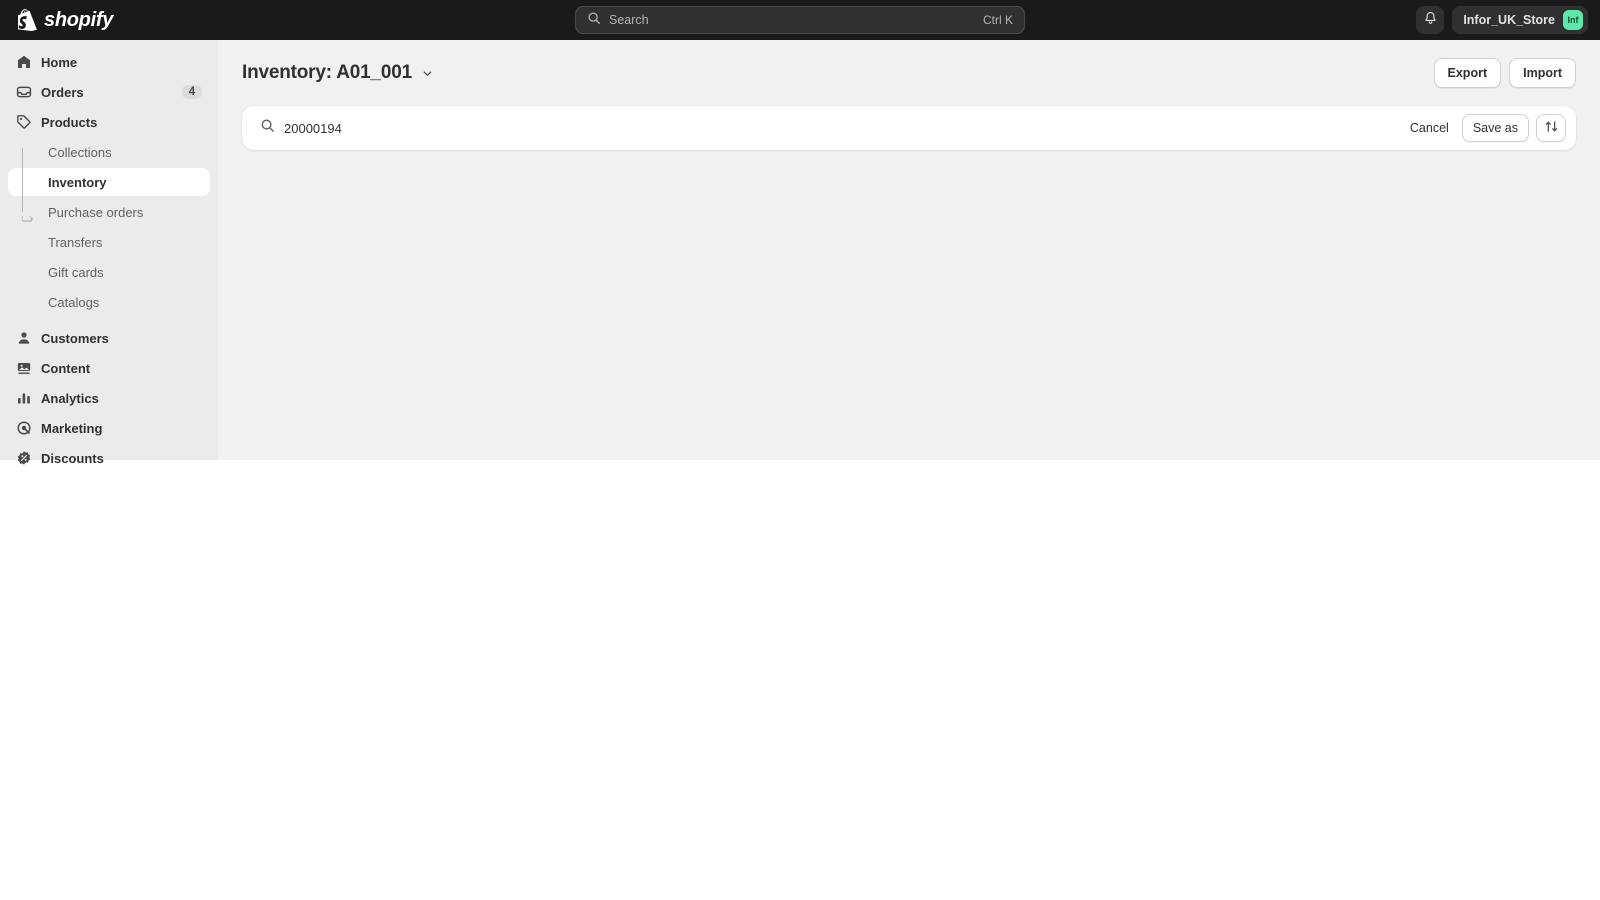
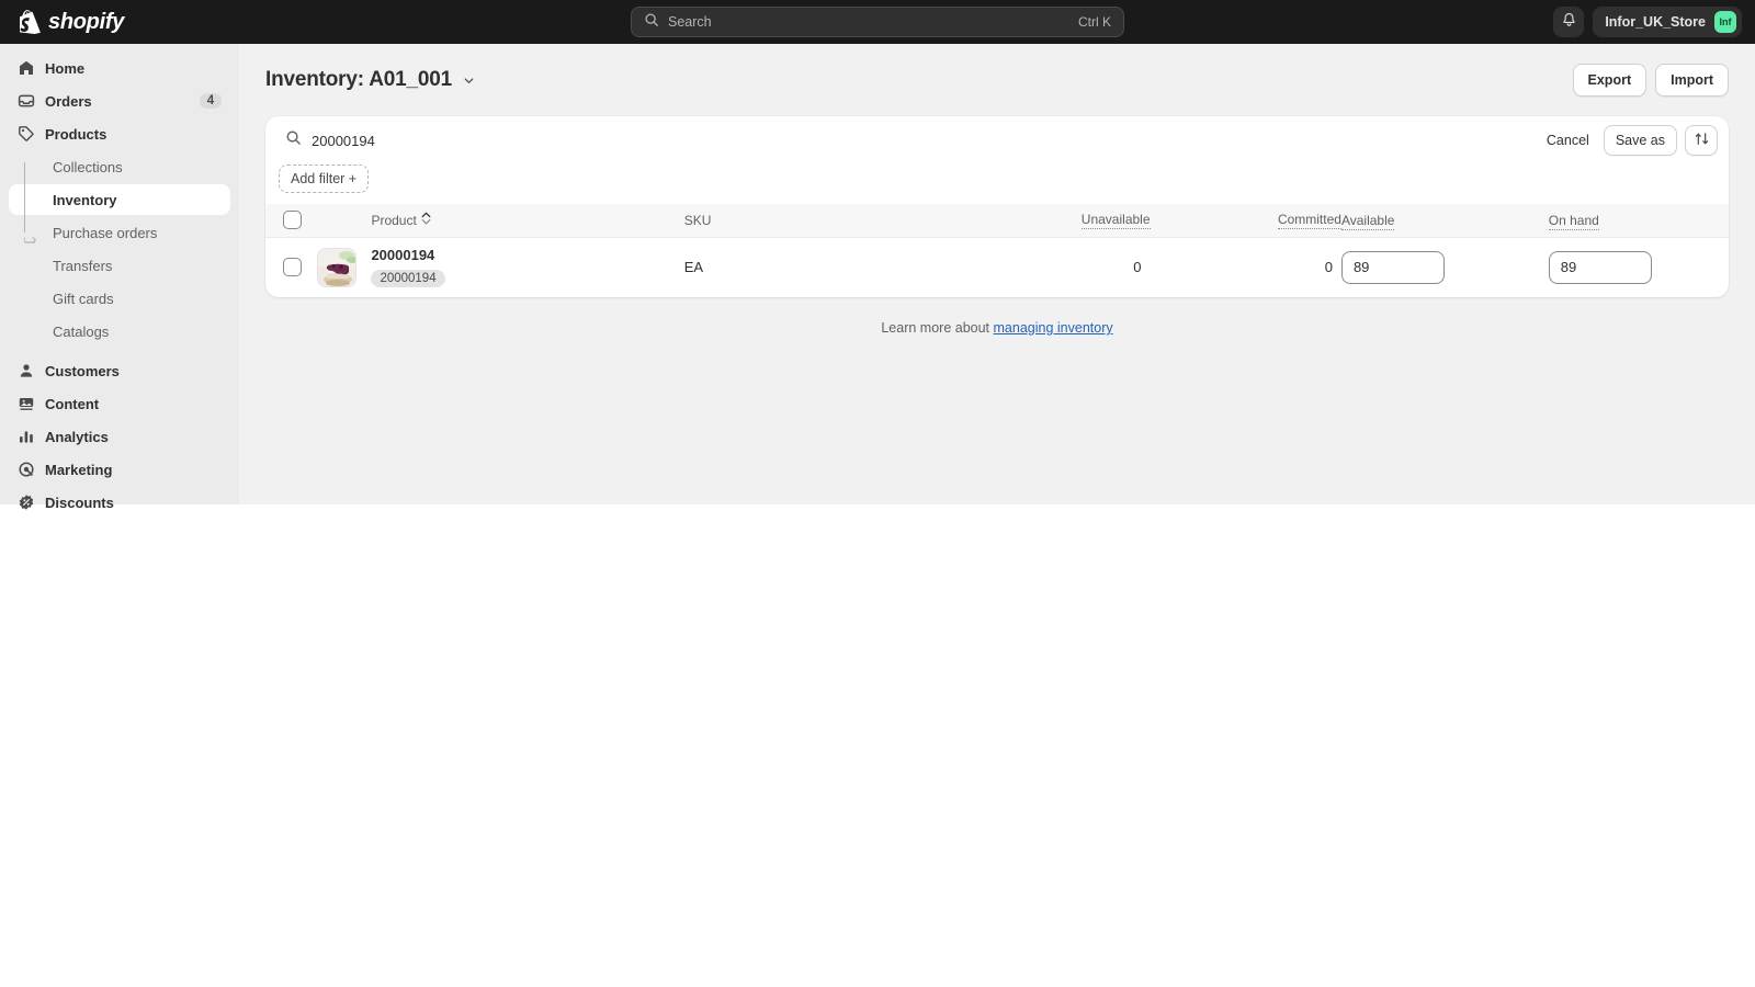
  shopify
  Search
  Ctrl K
  Infor_UK_Store
  Inf
  Home
  Orders
  4
  Products
  Collections
  Inventory
  Purchase orders
  Transfers
  Gift cards
  Catalogs
  Customers
  Content
  Analytics
  Marketing
  Discounts
  Inventory: A01_001
  Export
  Import
  20000194
  Cancel
  Save as
+ Add filter +
+ 		Product	SKU	Unavailable	Committed	Available	On hand
+ 		20000194 20000194	EA	0	0	89	89
+ Learn more about managing inventory
